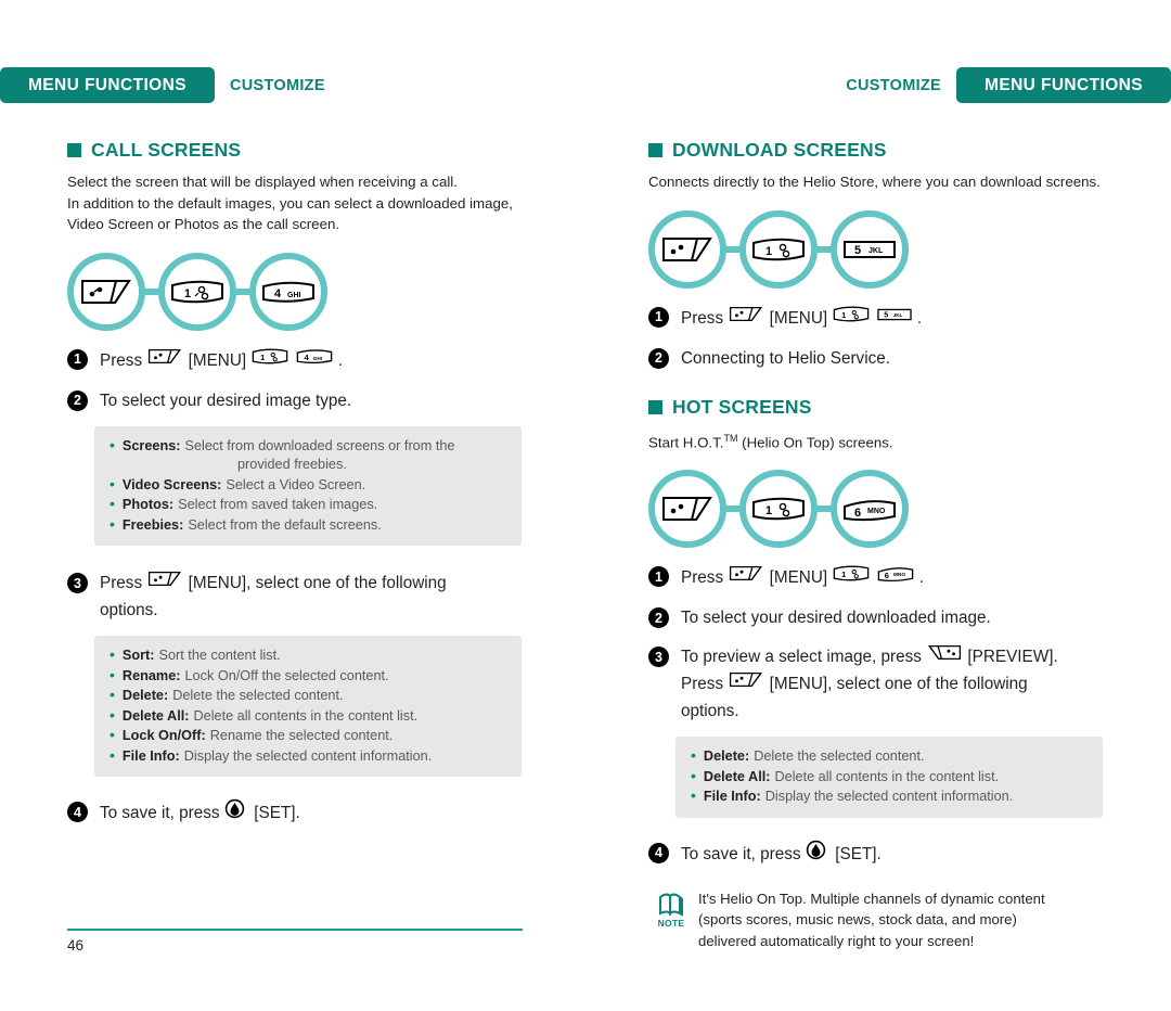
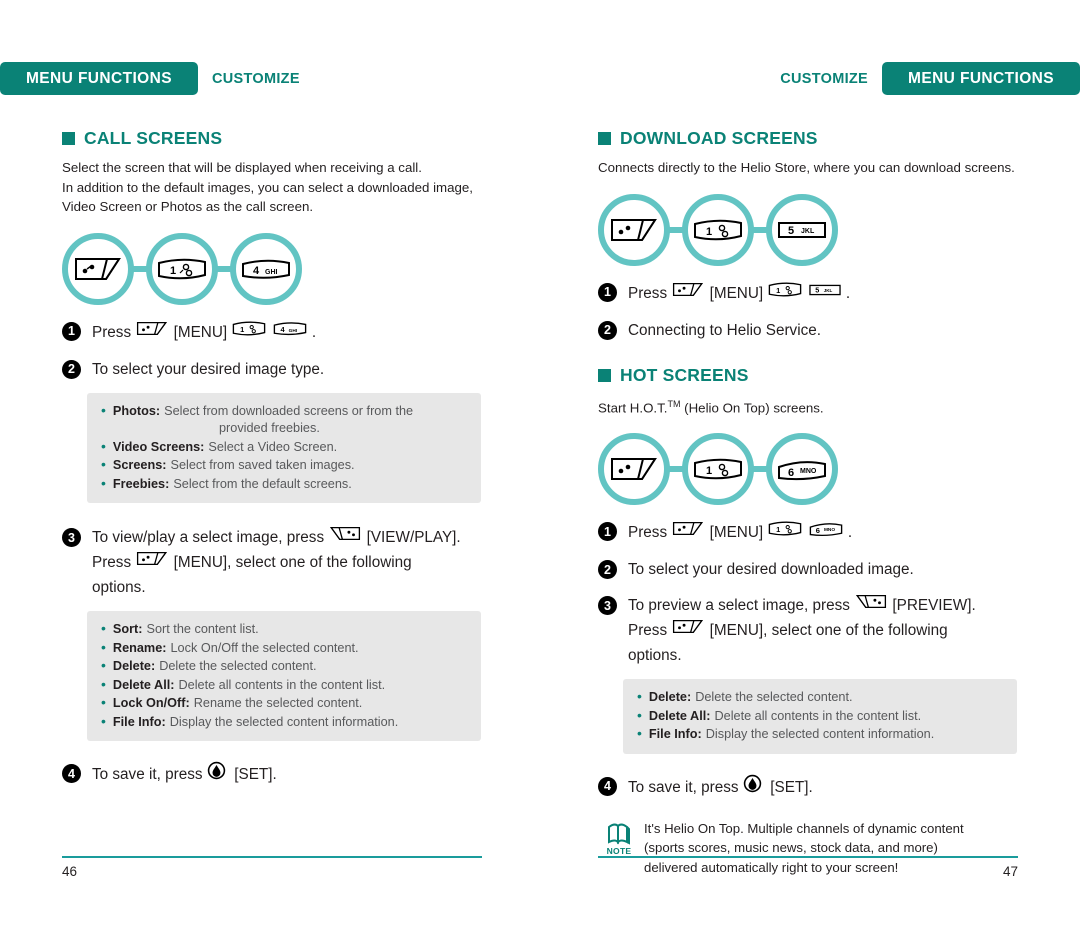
  MENU FUNCTIONS
  CUSTOMIZE
  CUSTOMIZE
  MENU FUNCTIONS
  CALL SCREENS
  Select the screen that will be displayed when receiving a call.
  In addition to the default images, you can select a downloaded image,
  Video Screen or Photos as the call screen.
  1
  4
  1
  Press
  [MENU]
  1
  4
  .
  2
  To select your desired image type.
  •
- Screens: Select from downloaded screens or from the
+ Photos: Select from downloaded screens or from the
  provided freebies.
  •
  Video Screens: Select a Video Screen.
  •
- Photos: Select from saved taken images.
+ Screens: Select from saved taken images.
  •
  Freebies: Select from the default screens.
  3
+ To view/play a select image, press
+ [VIEW/PLAY].
  Press
  [MENU], select one of the following
  options.
  •
  Sort: Sort the content list.
  •
  Rename: Lock On/Off the selected content.
  •
  Delete: Delete the selected content.
  •
  Delete All: Delete all contents in the content list.
  •
  Lock On/Off: Rename the selected content.
  •
  File Info: Display the selected content information.
  4
  To save it, press
  [SET].
  DOWNLOAD SCREENS
  Connects directly to the Helio Store, where you can download screens.
  1
  5
  1
  Press
  [MENU]
  1
  5
  .
  2
  Connecting to Helio Service.
  HOT SCREENS
  Start H.O.T.TM (Helio On Top) screens.
  1
  6
  1
  Press
  [MENU]
  1
  6
  .
  2
  To select your desired downloaded image.
  3
  To preview a select image, press
  [PREVIEW].
  Press
  [MENU], select one of the following
  options.
  •
  Delete: Delete the selected content.
  •
  Delete All: Delete all contents in the content list.
  •
  File Info: Display the selected content information.
  4
  To save it, press
  [SET].
  NOTE
  It's Helio On Top. Multiple channels of dynamic content
  (sports scores, music news, stock data, and more)
  delivered automatically right to your screen!
  46
+ 47
